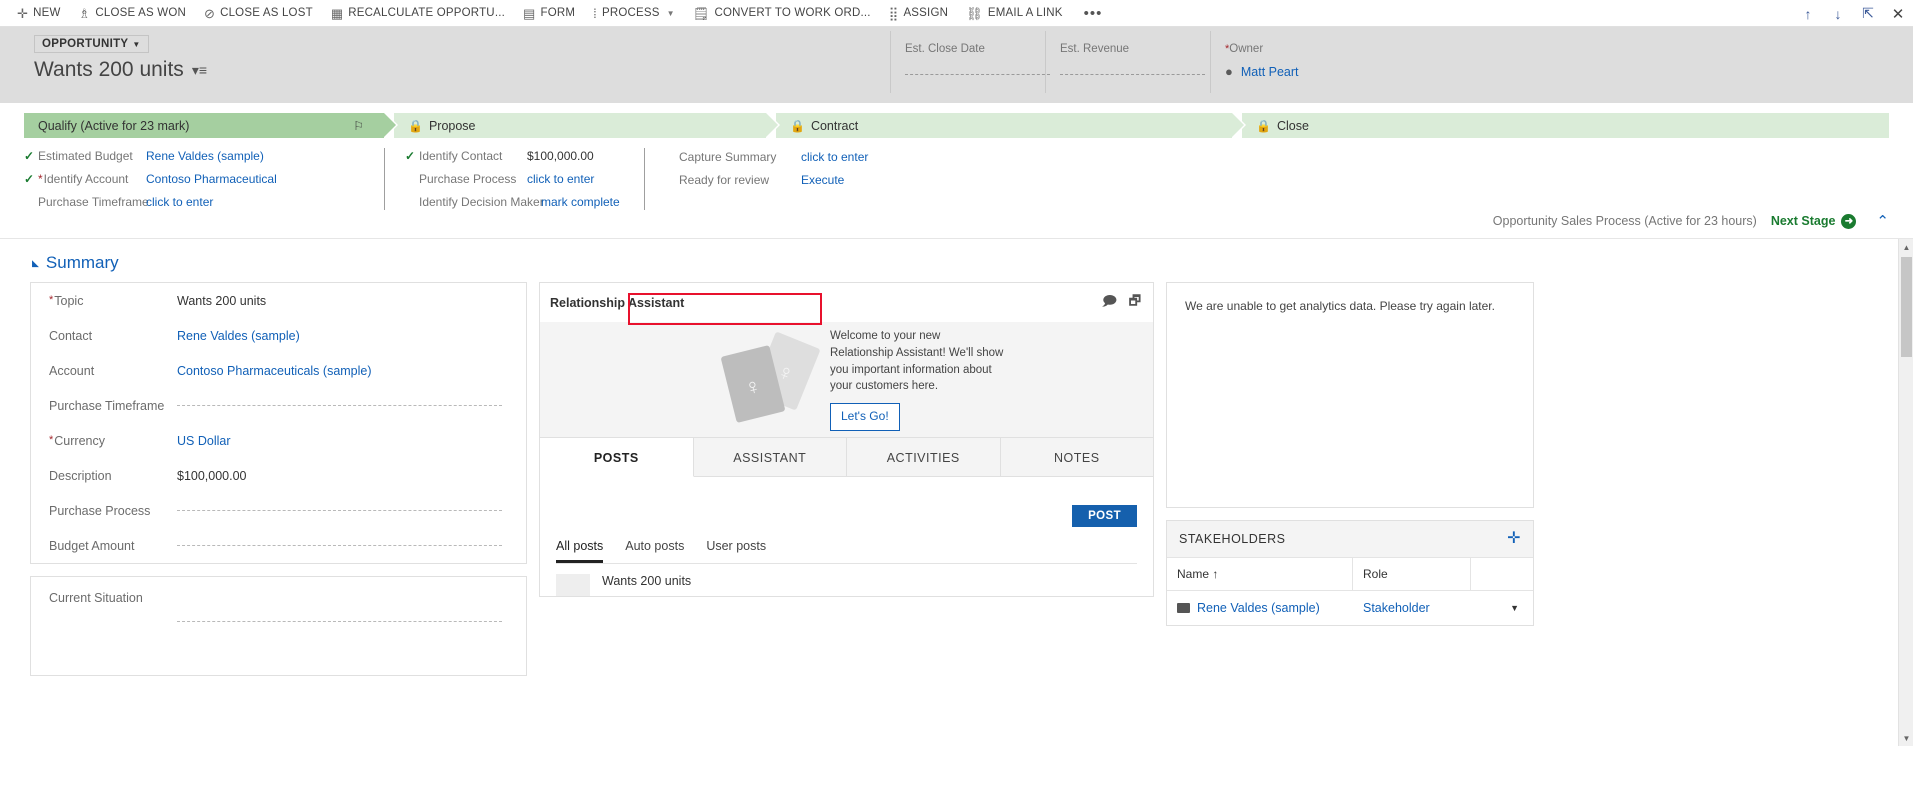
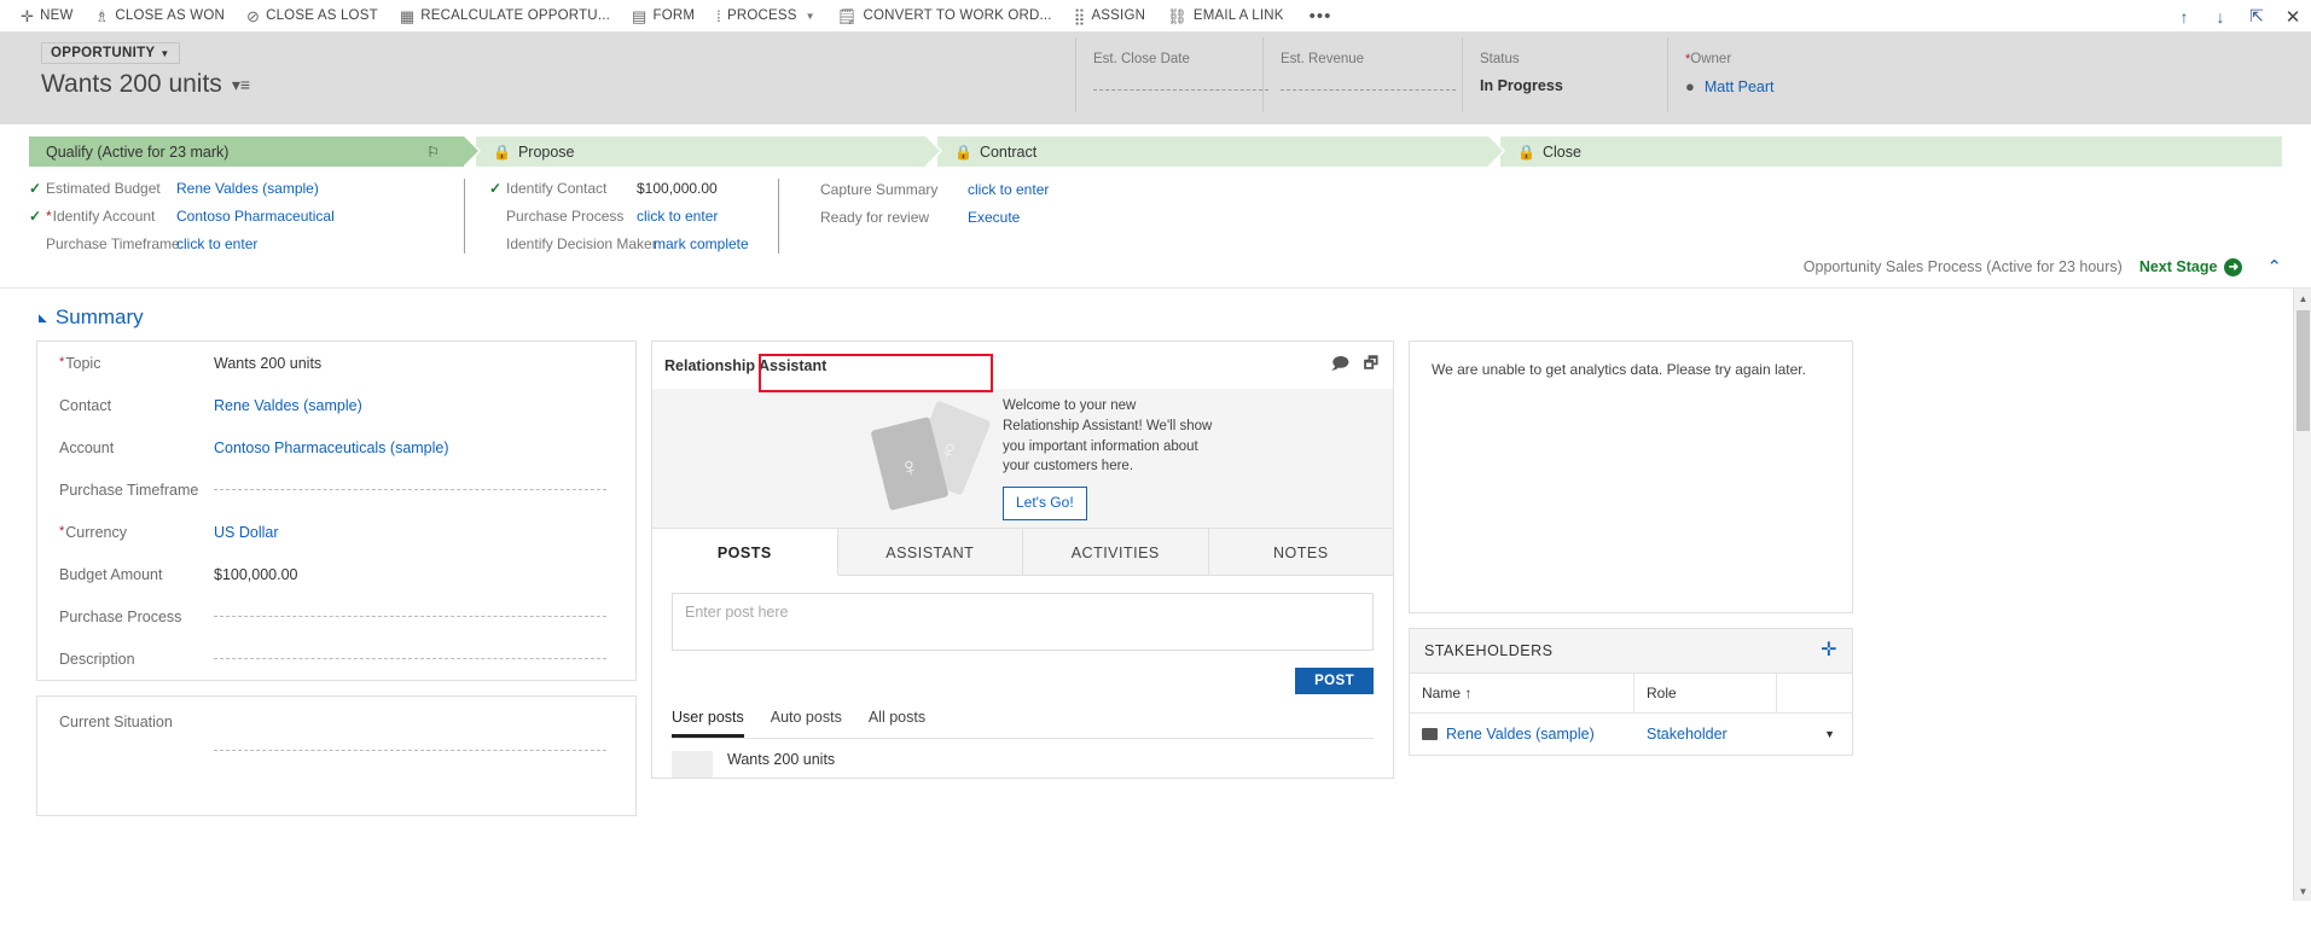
  ✛
  NEW
  ♗
  CLOSE AS WON
  ⊘
  CLOSE AS LOST
  ▦
  RECALCULATE OPPORTU...
  ▤
  FORM
  ⁞
  PROCESS
  ▼
  🗒
  CONVERT TO WORK ORD...
  ⣿
  ASSIGN
  ⛓
  EMAIL A LINK
  •••
  ↑
  ↓
  ⇱
  ✕
  OPPORTUNITY
  ▼
  Wants 200 units
  ▾≡
  Est. Close Date
  Est. Revenue
+ Status
+ In Progress
  *Owner
  ●
  Matt Peart
  Qualify (Active for 23 mark)
  ⚐
  🔒
  Propose
  🔒
  Contract
  🔒
  Close
  ✓
  Estimated Budget
  Rene Valdes (sample)
  ✓
  Identify Account
  Contoso Pharmaceutical
  Purchase Timeframe
  click to enter
  ✓
  Identify Contact
  $100,000.00
  Purchase Process
  click to enter
  Identify Decision Make
  mark complete
  Capture Summary
  click to enter
  Ready for review
  Execute
  Opportunity Sales Process (Active for 23 hours)
  Next Stage
  ➜
  ⌃
  ◣
  Summary
  *Topic
  Wants 200 units
  Contact
  Rene Valdes (sample)
  Account
  Contoso Pharmaceuticals (sample)
  Purchase Timeframe
  *Currency
  US Dollar
- Description
+ Budget Amount
  $100,000.00
  Purchase Process
- Budget Amount
+ Description
  Current Situation
  Relationship Assistant
  🗩
  🗗
  Welcome to your new Relationship Assistant! We'll show you important information about your customers here.
  Let's Go!
  POSTS
  ASSISTANT
  ACTIVITIES
  NOTES
+ Enter post here
  POST
- All posts
+ User posts
  Auto posts
- User posts
+ All posts
  Wants 200 units
  We are unable to get analytics data. Please try again later.
  STAKEHOLDERS
  ✛
  Name ↑
  Role
  Rene Valdes (sample)
  Stakeholder
  ▼
  ▲
  ▼
